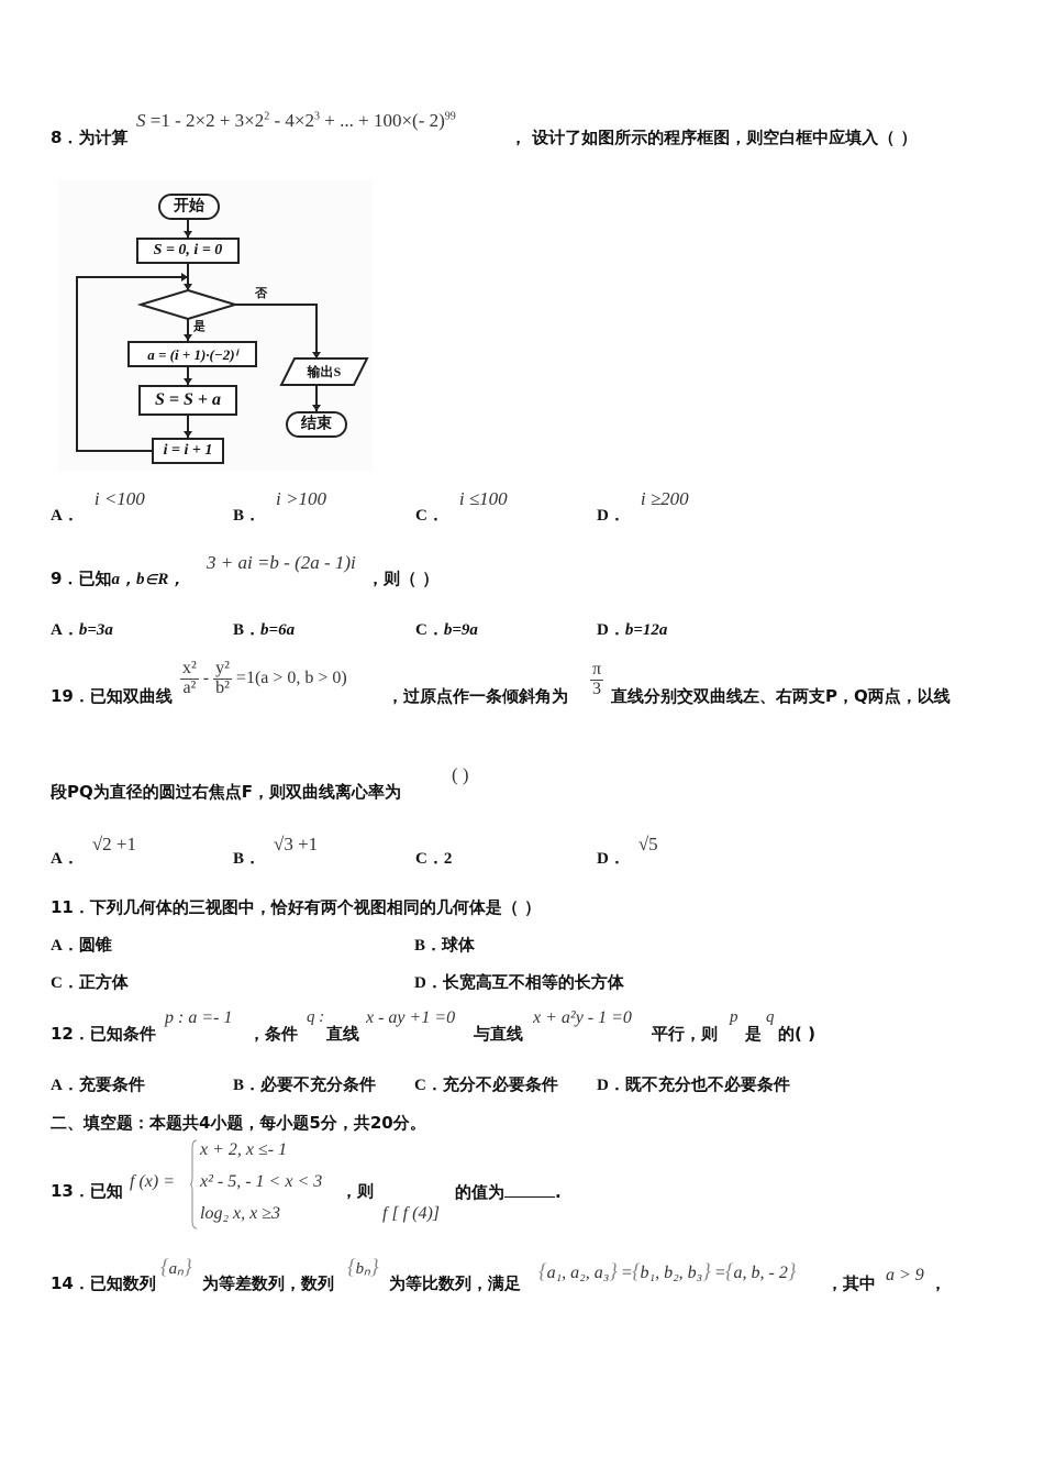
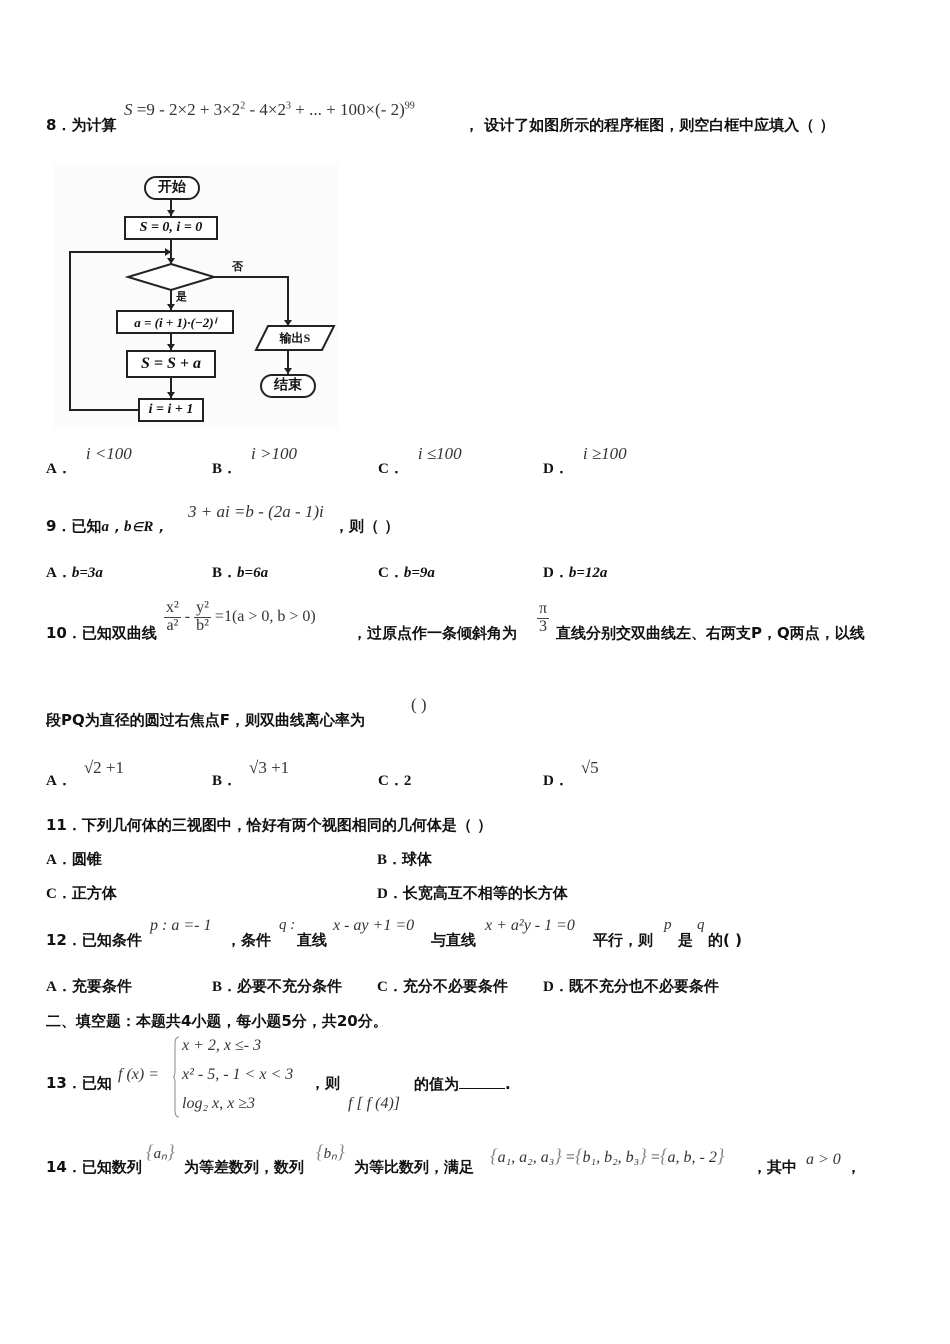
  8．为计算
- S =1 - 2×2 + 3×22 - 4×23 + ... + 100×(- 2)99
+ S =9 - 2×2 + 3×22 - 4×23 + ... + 100×(- 2)99
  ， 设计了如图所示的程序框图，则空白框中应填入（ ）
  开始
  S = 0, i = 0
  否
  是
  a = (i + 1)·(−2)ⁱ
  S = S + a
  i = i + 1
  输出S
  结束
  A．i <100
  B．i >100
  C．i ≤100
- D．i ≥200
+ D．i ≥100
  9．已知a，b∈R，
  3 + ai =b - (2a - 1)i
  ，则（ ）
  A．b=3a
  B．b=6a
  C．b=9a
  D．b=12a
- 19．已知双曲线
+ 10．已知双曲线
  x²
  a²
  -
  y²
  b²
  =1(a > 0, b > 0)
  ，过原点作一条倾斜角为
  π
  3
  直线分别交双曲线左、右两支P，Q两点，以线
  段PQ为直径的圆过右焦点F，则双曲线离心率为
  ( )
  A．√2 +1
  B．√3 +1
  C．2
  D．√5
  11．下列几何体的三视图中，恰好有两个视图相同的几何体是（ ）
  A．圆锥
  B．球体
  C．正方体
  D．长宽高互不相等的长方体
  12．已知条件
  p : a =- 1
  ，条件
  q :
  直线
  x - ay +1 =0
  与直线
  x + a²y - 1 =0
  平行，则
  p
  是
  q
  的( )
  A．充要条件
  B．必要不充分条件
  C．充分不必要条件
  D．既不充分也不必要条件
  二、填空题：本题共4小题，每小题5分，共20分。
  13．已知
  f (x) =
- x + 2, x ≤- 1
+ x + 2, x ≤- 3
  x² - 5, - 1 < x < 3
  log₂ x, x ≥3
  ，则
  f [ f (4)]
  的值为 .
  14．已知数列
  {aₙ}
  为等差数列，数列
  {bₙ}
  为等比数列，满足
  {a₁, a₂, a₃} ={b₁, b₂, b₃} ={a, b, - 2}
  ，其中
- a > 9
+ a > 0
  ，
